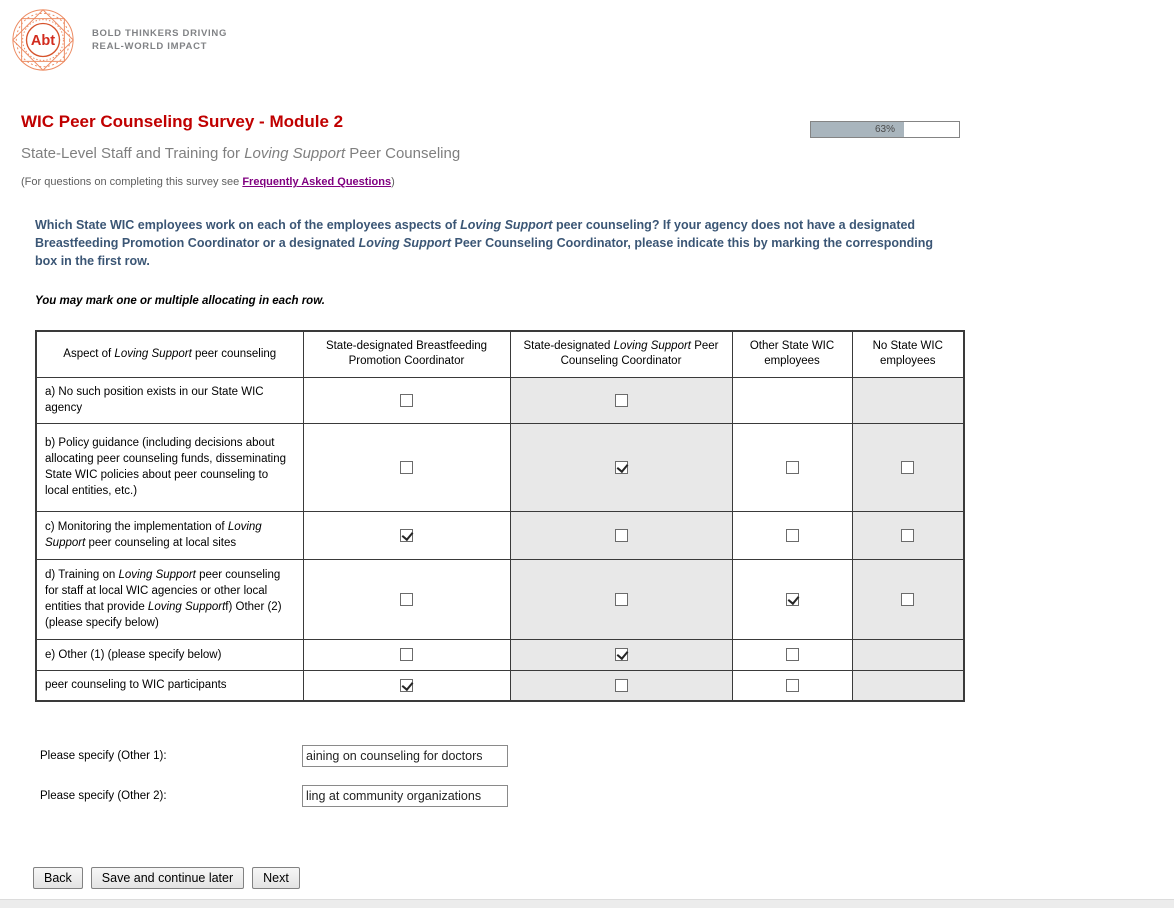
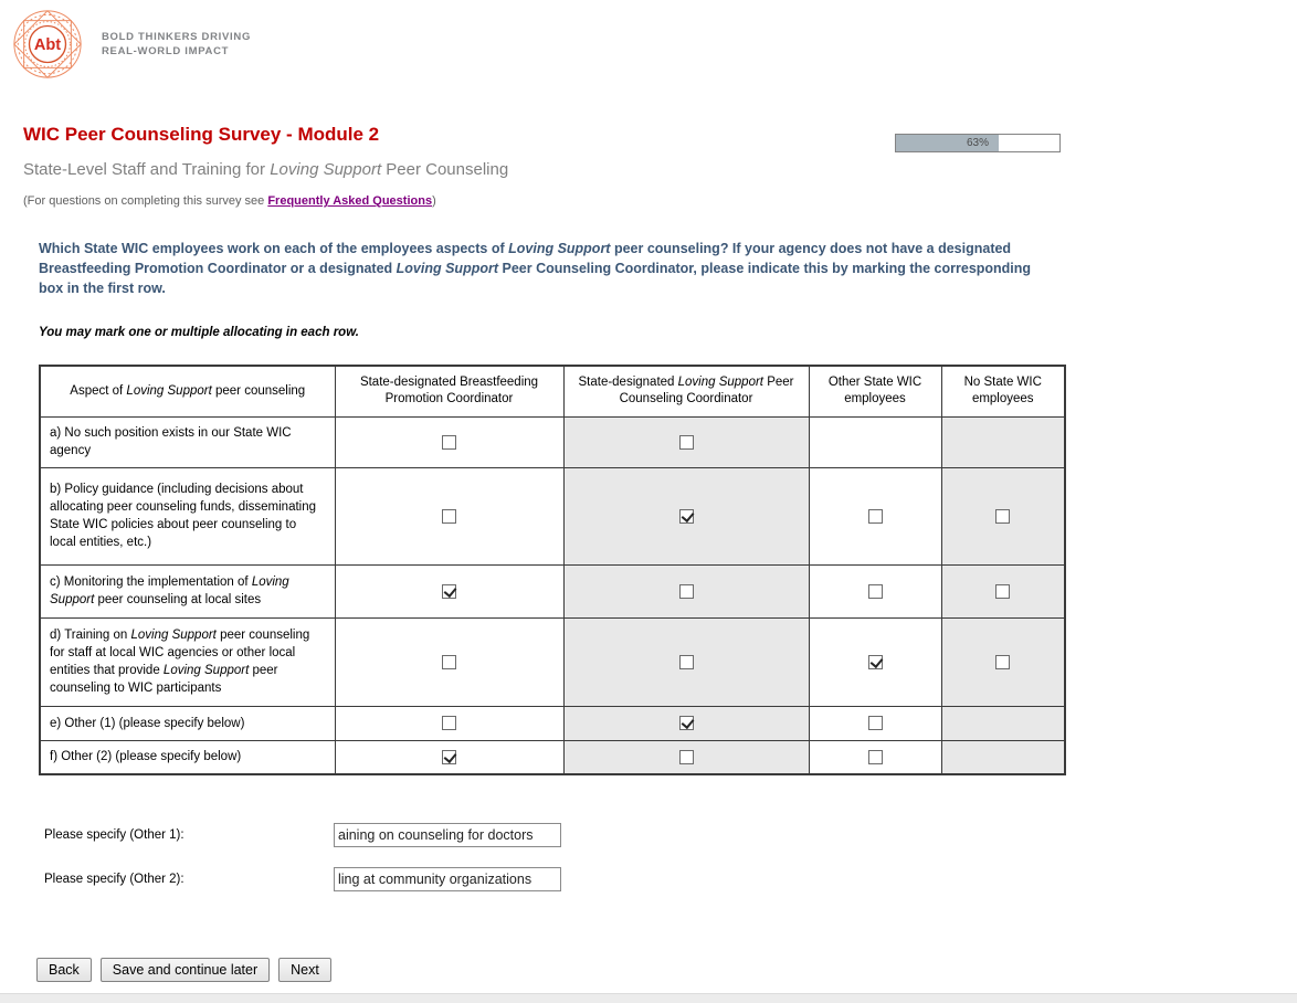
  Abt
  BOLD THINKERS DRIVING
  REAL-WORLD IMPACT
  WIC Peer Counseling Survey - Module 2
  63%
  State-Level Staff and Training for Loving Support Peer Counseling
  (For questions on completing this survey see Frequently Asked Questions)
  Which State WIC employees work on each of the employees aspects of Loving Support peer counseling? If your agency does not have a designated Breastfeeding Promotion Coordinator or a designated Loving Support Peer Counseling Coordinator, please indicate this by marking the corresponding box in the first row.
  You may mark one or multiple allocating in each row.
  Aspect of Loving Support peer counseling	State-designated Breastfeeding Promotion Coordinator	State-designated Loving Support Peer Counseling Coordinator	Other State WIC employees	No State WIC employees
  a) No such position exists in our State WIC agency
  b) Policy guidance (including decisions about allocating peer counseling funds, disseminating State WIC policies about peer counseling to local entities, etc.)
  c) Monitoring the implementation of Loving Support peer counseling at local sites
- d) Training on Loving Support peer counseling for staff at local WIC agencies or other local entities that provide Loving Supportf) Other (2) (please specify below)
+ d) Training on Loving Support peer counseling for staff at local WIC agencies or other local entities that provide Loving Support peer counseling to WIC participants
  e) Other (1) (please specify below)
- peer counseling to WIC participants
+ f) Other (2) (please specify below)
  Please specify (Other 1):
  aining on counseling for doctors
  Please specify (Other 2):
  ling at community organizations
  Back
  Save and continue later
  Next
